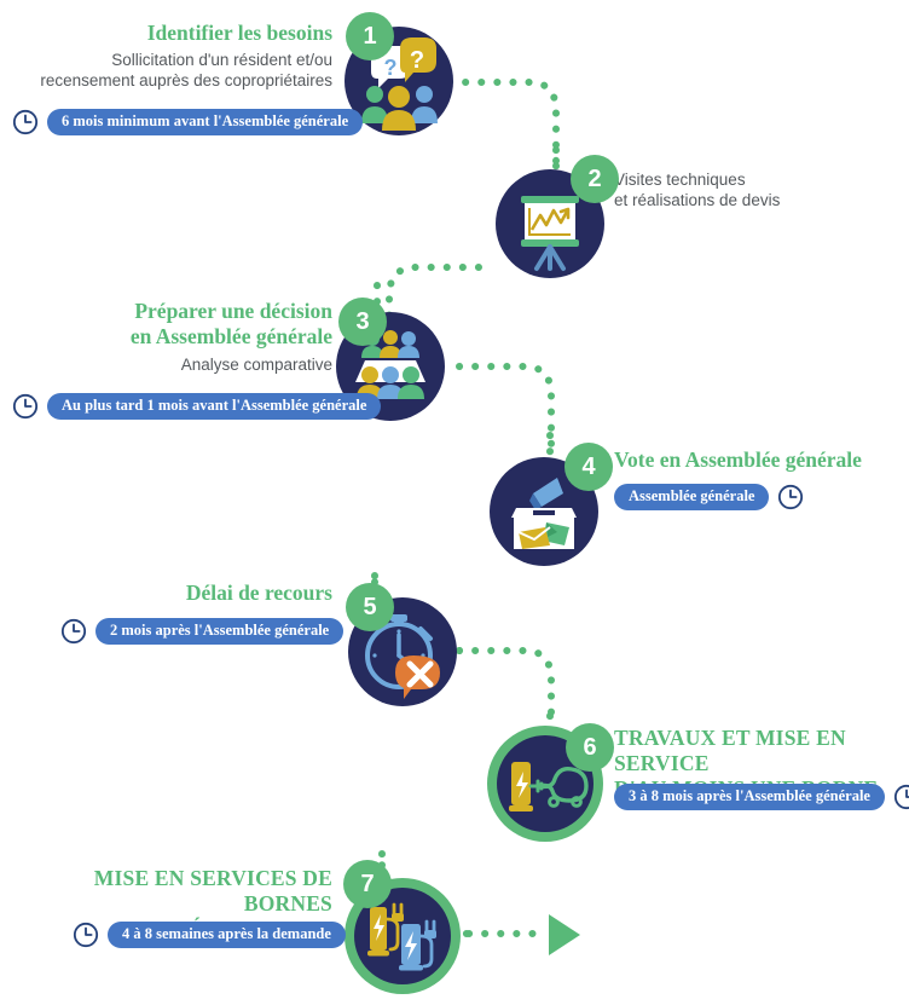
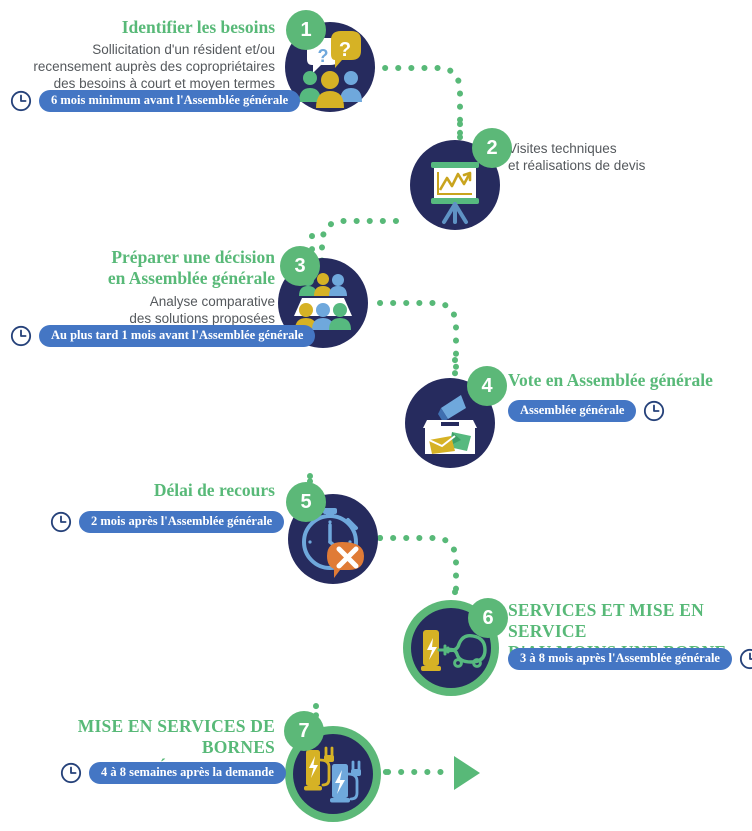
  ?
  ?
  1
  Identifier les besoins
  Sollicitation d'un résident et/ou
  recensement auprès des copropriétaires
+ des besoins à court et moyen termes
  6 mois minimum avant l'Assemblée générale
  2
  Visites techniques
  et réalisations de devis
  3
  Préparer une décision
  en Assemblée générale
  Analyse comparative
+ des solutions proposées
  Au plus tard 1 mois avant l'Assemblée générale
  4
  Vote en Assemblée générale
  Assemblée générale
  5
  Délai de recours
  2 mois après l'Assemblée générale
  6
- TRAVAUX ET MISE EN SERVICE
+ SERVICES ET MISE EN SERVICE
  3 à 8 mois après l'Assemblée générale
  7
  MISE EN SERVICES DE
  4 à 8 semaines après la demande
